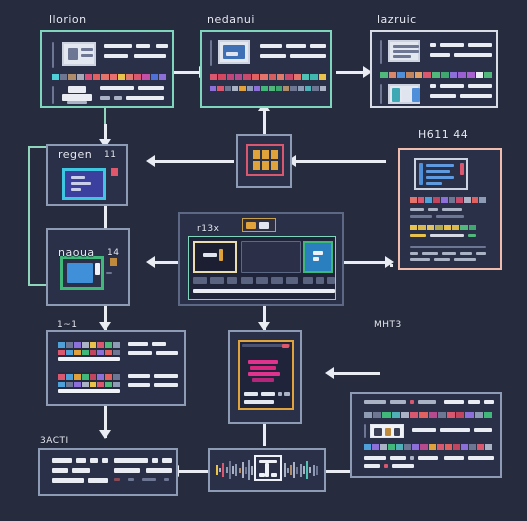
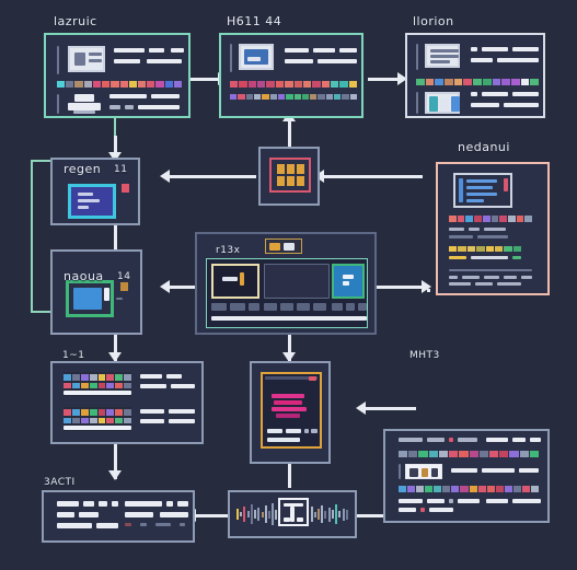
- llorion
+ lazruic
- nedanui
+ H611 44
- lazruic
+ llorion
  regen
  11
  naoua
  14
- H611 44
+ nedanui
  r13x
  MHT3
  1~1
  3ACTI
